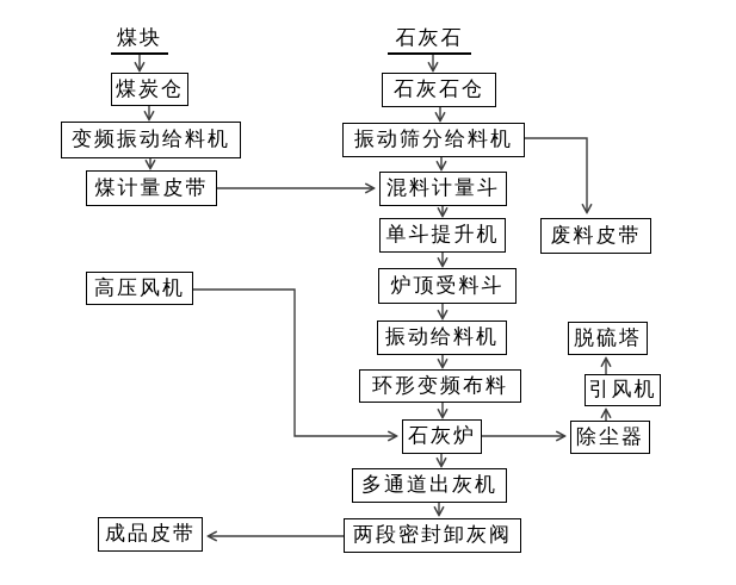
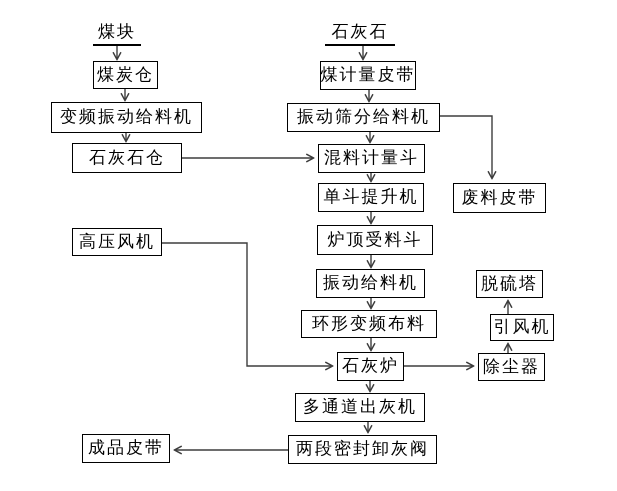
  煤块
  石灰石
  煤炭仓
  变频振动给料机
- 煤计量皮带
+ 石灰石仓
  高压风机
- 石灰石仓
+ 煤计量皮带
  振动筛分给料机
  混料计量斗
  单斗提升机
  炉顶受料斗
  振动给料机
  环形变频布料
  石灰炉
  多通道出灰机
  两段密封卸灰阀
  成品皮带
  废料皮带
  除尘器
  引风机
  脱硫塔
